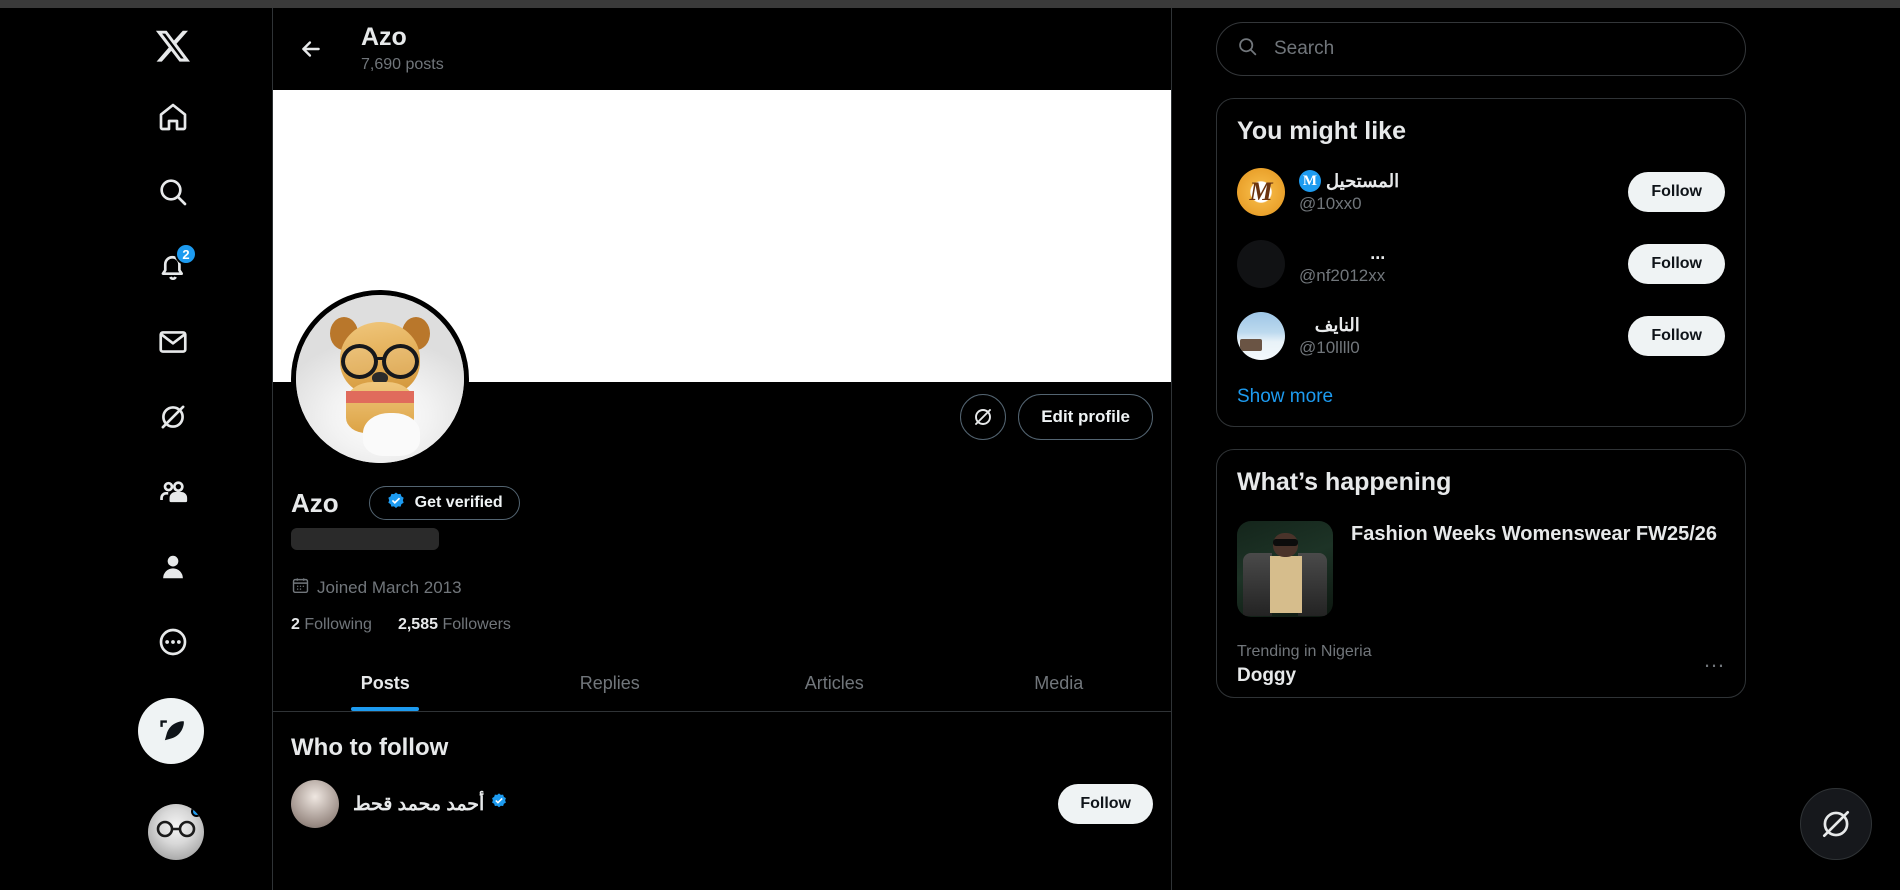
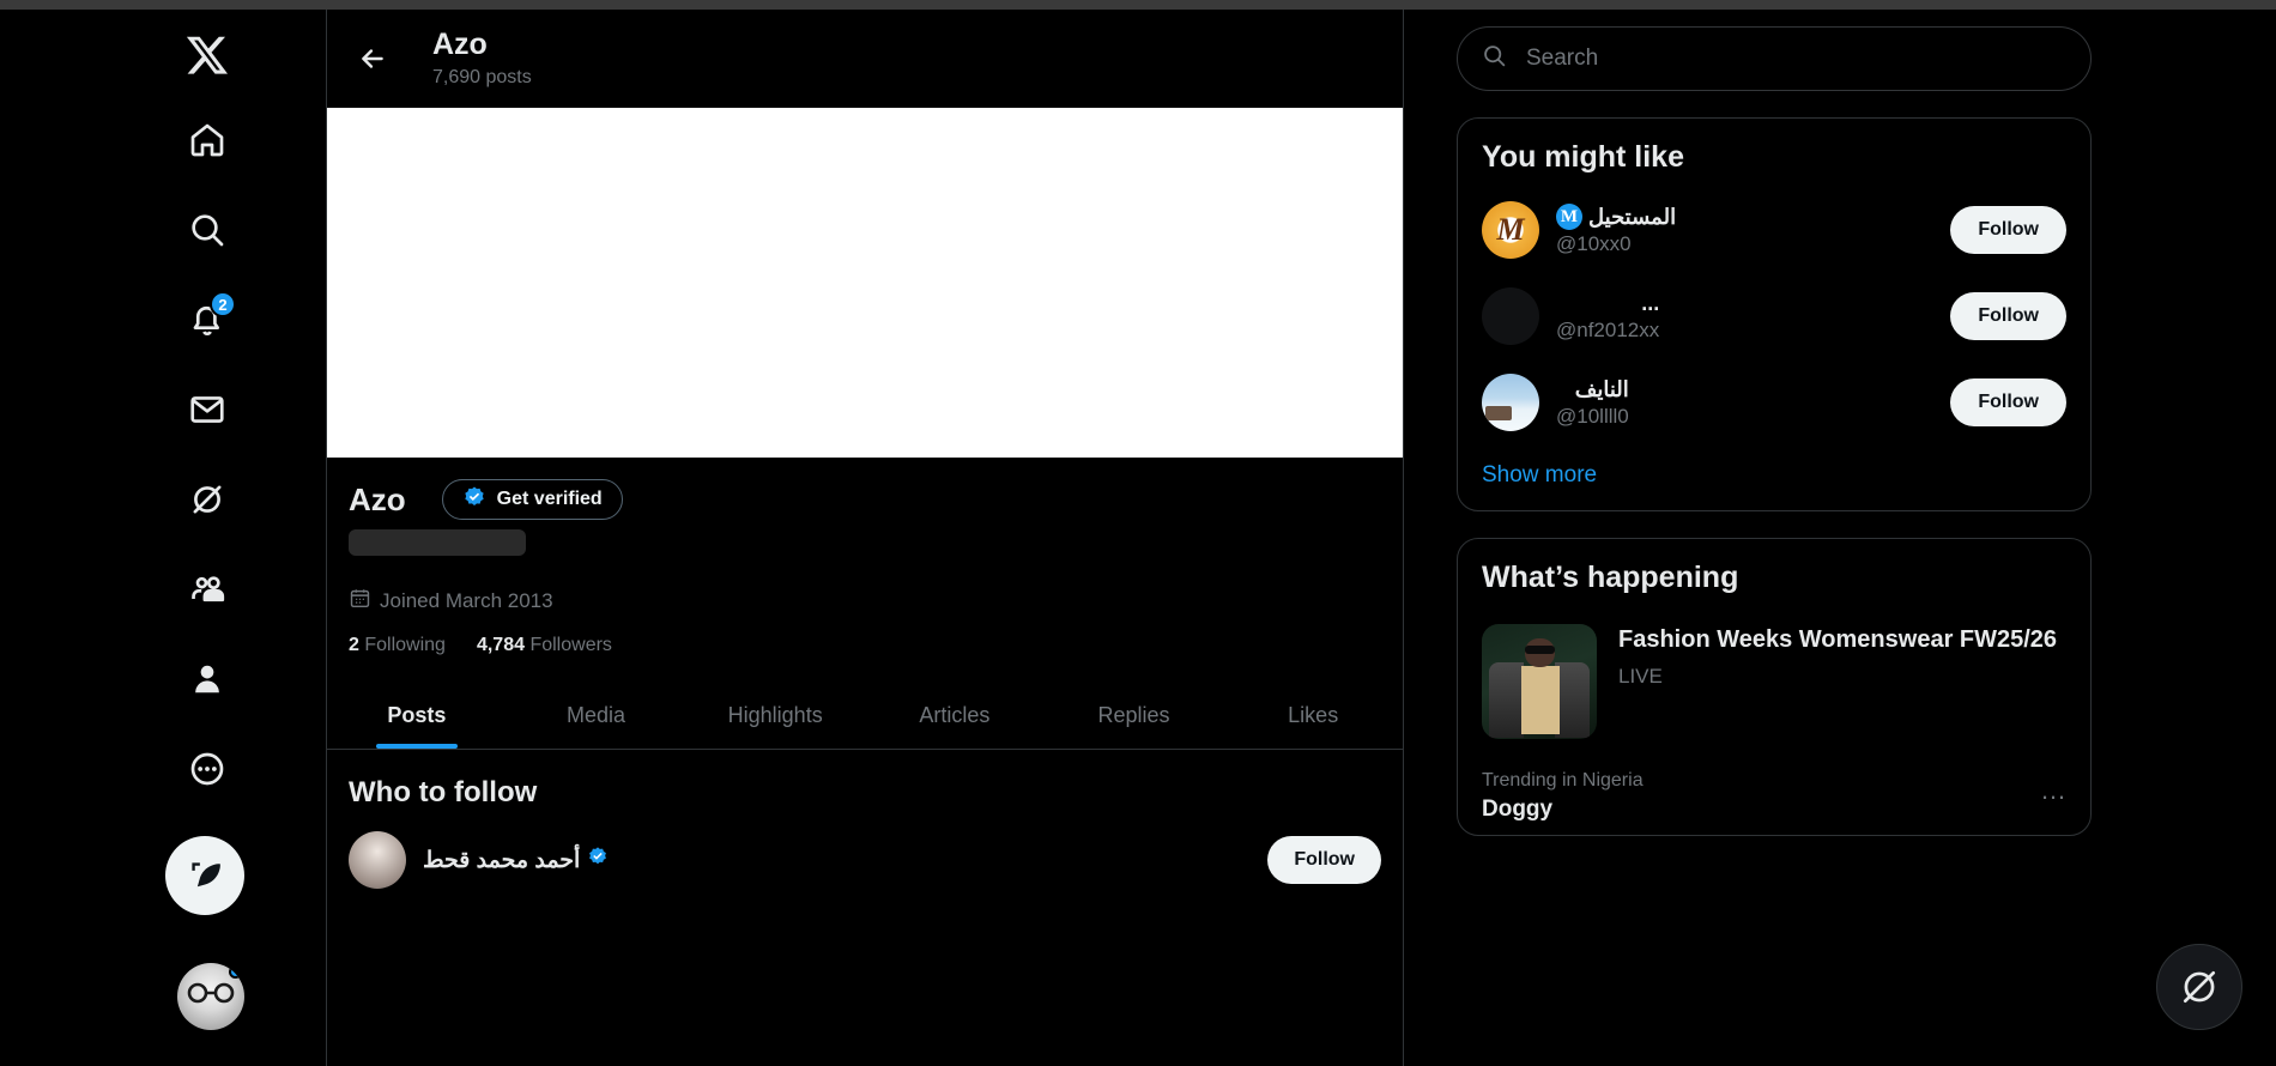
  2
  Azo
  7,690 posts
- Edit profile
  Azo
  Get verified
  Joined March 2013
  2 Following
- 2,585 Followers
+ 4,784 Followers
  Posts
- Replies
+ Media
+ Highlights
  Articles
- Media
+ Replies
+ Likes
  Who to follow
  أحمد محمد قحط
  Follow
  Search
  You might like
  المستحيل
  M
  @10xx0
  Follow
  ...
  @nf2012xx
  Follow
  النايف
  @10llll0
  Follow
  Show more
  What’s happening
  Fashion Weeks Womenswear FW25/26
+ LIVE
  Trending in Nigeria
  Doggy
  …
